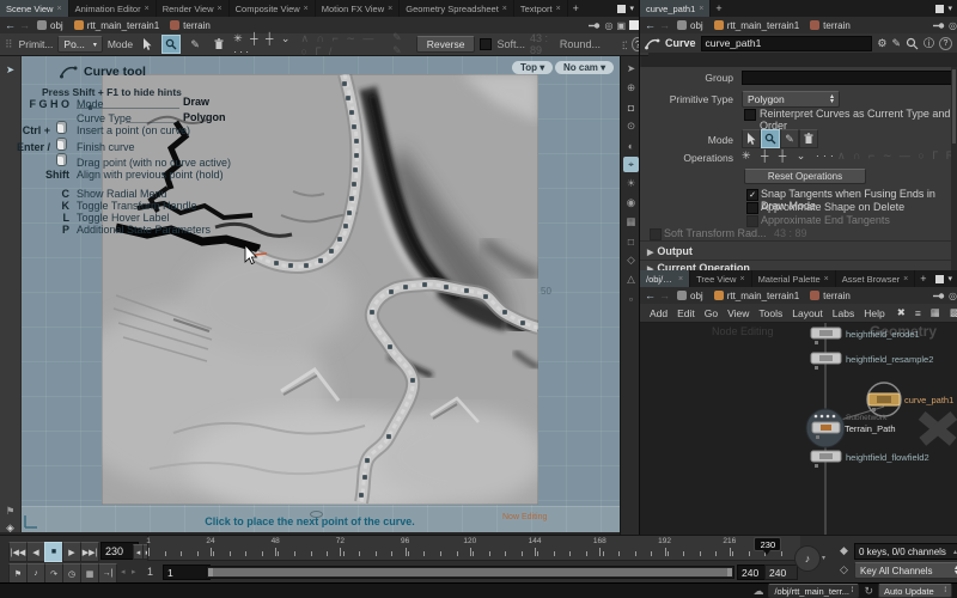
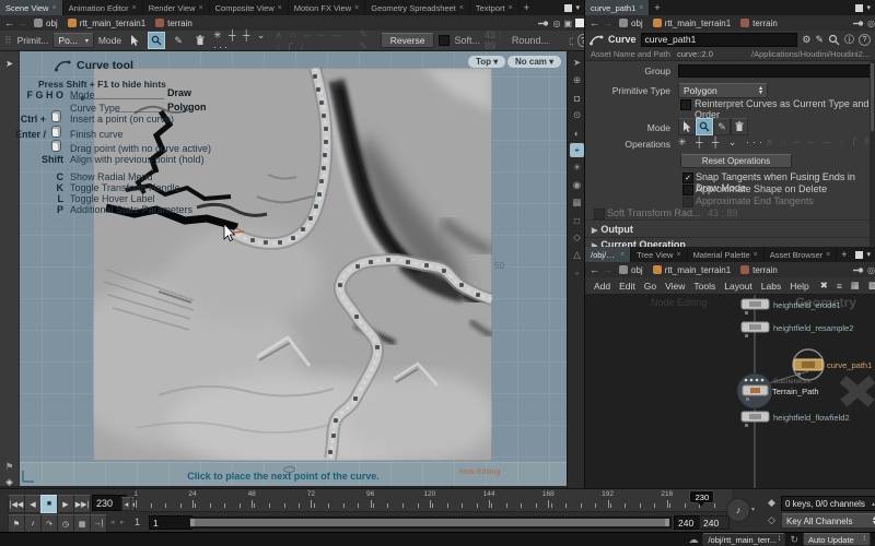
  Scene View
  Animation Editor
  Render View
  Composite View
  Motion FX View
  Geometry Spreadsheet
  Textport
  +
  ←
  →
  obj
  rtt_main_terrain1
  terrain
  ◎
  ▣
  ⠿
  Primit...
  Po...
  Mode
  ✎
  ✳ ┼ ┼ ⌄ ···
  ∧ ∩ ⌐ ∼ — ○ Γ /
  ✎ ✎
  Reverse
  Soft...
  43 : 89
  Round...
  ⁝⁚
  ➤
  ⚑
  ◈
  Top ▾
  No cam ▾
  Curve tool
  Press Shift + F1 to hide hints
  F G H O
  Mode
  Draw
  Curve Type
  Polygon
  Ctrl +
  Insert a point (on curve)
  Enter /
  Finish curve
  Drag point (with no curve active)
  Shift
  Align with previous point (hold)
  C
  Show Radial Menu
  K
  Toggle Transform Handle
  L
  Toggle Hover Label
  P
  Additional State Parameters
  50
  Click to place the next point of the curve.
  ➤
  ⊕
  ◘
  ⊙
  ◐
  ⌖
  ☀
  ◉
  ▦
  □
  ◇
  △
  ▫
  curve_path1
  +
  ←
  →
  obj
  rtt_main_terrain1
  terrain
  ◎
  Curve
  curve_path1
  ⚙
  ✎
  ⓘ
+ Asset Name and Path
+ curve::2.0
+ /Applications/Houdini/Houdini2...
  Group
  Primitive Type
  Polygon
  Reinterpret Curves as Current Type and Order
  Mode
  ✎
  Operations
  ✳ ┼ ┼ ⌄ ···
  ∧ ∩ ⌐ ∼ — ○ Γ
  Reset Operations
  Snap Tangents when Fusing Ends in Draw Mode
  Approximate Shape on Delete
  Approximate End Tangents
  Soft Transform Rad...
  43 : 89
  Output
  Current Operation
  Tree View
  Material Palette
  Asset Browser
  +
  ←
  →
  obj
  rtt_main_terrain1
  terrain
  ◎
  Add
  Edit
  Go
  View
  Tools
  Layout
  Labs
  Help
  ✖
  ≡
  ▦
  ▩
  Node Editing
  Geometry
  heightfield_erode1
  heightfield_resample2
  curve_path1
  Terrain_Path
  heightfield_flowfield2
  230
  230
  1
  1
  240
  240
  ♪
  ◆
  0 keys, 0/0 channels
  ◇
  Key All Channels
  ☁
  /obj/rtt_main_terr...
  ↻
  Auto Update
